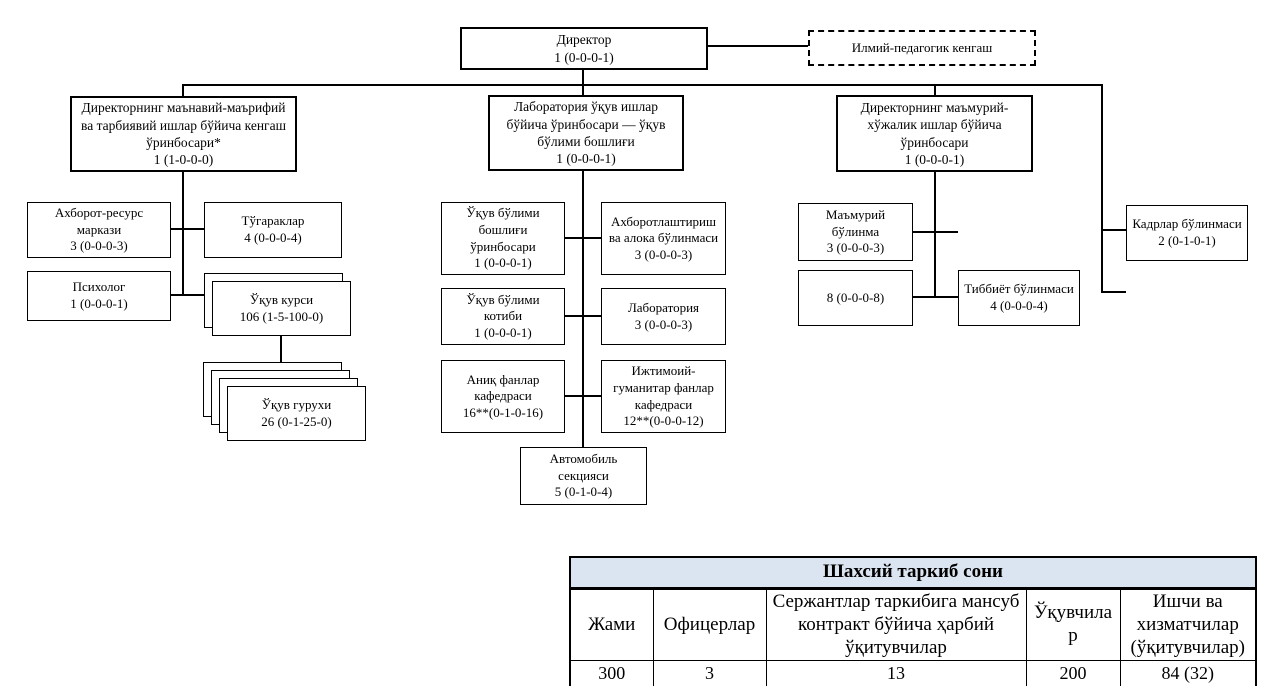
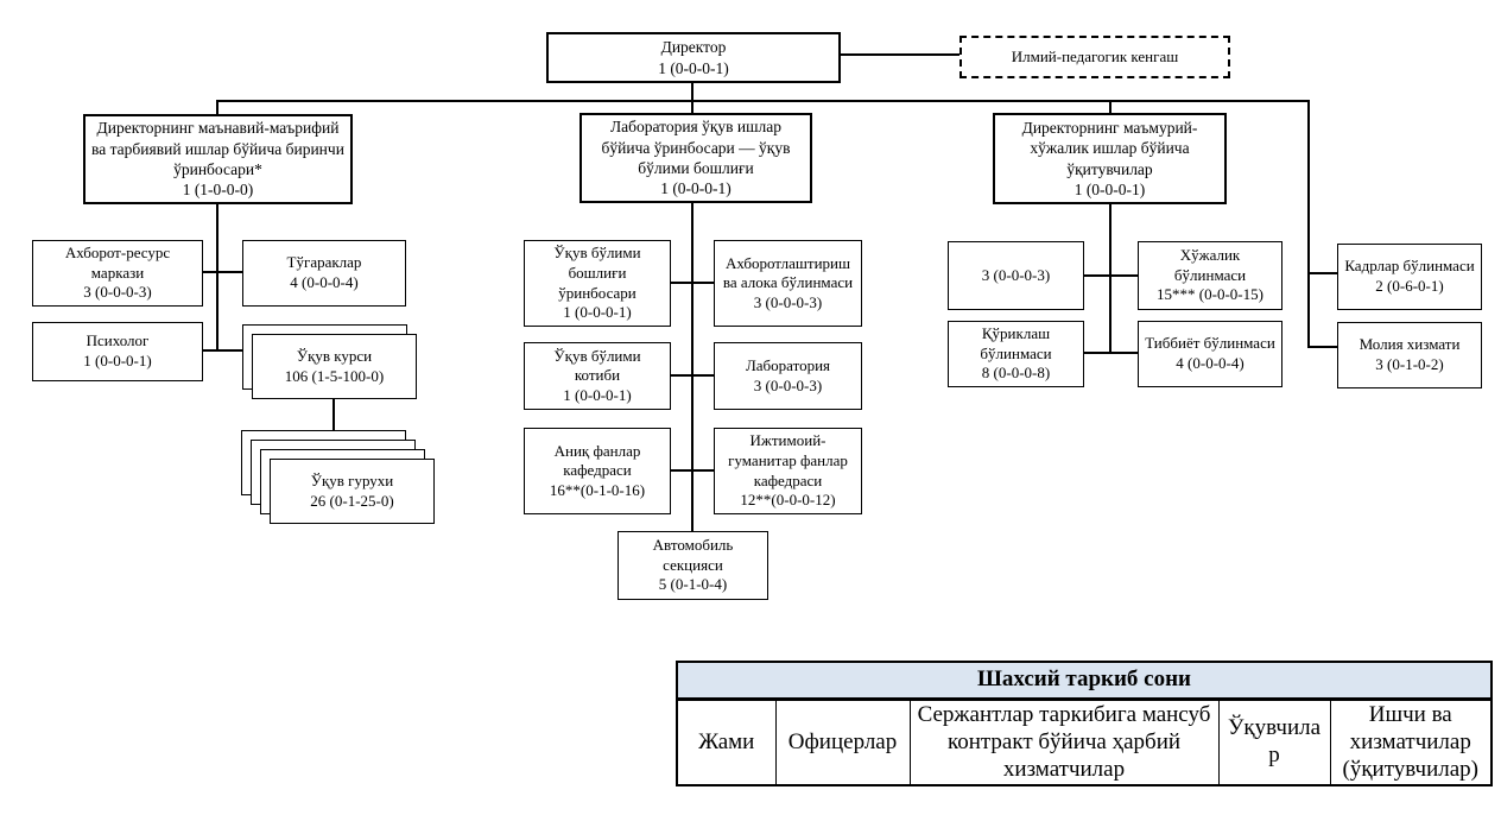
  Директор
  1 (0-0-0-1)
  Илмий-педагогик кенгаш
- Директорнинг маънавий-маърифий ва тарбиявий ишлар бўйича кенгаш ўринбосари*
+ Директорнинг маънавий-маърифий ва тарбиявий ишлар бўйича биринчи ўринбосари*
  1 (1-0-0-0)
  Лаборатория ўқув ишлар бўйича ўринбосари — ўқув бўлими бошлиғи
  1 (0-0-0-1)
- Директорнинг маъмурий-хўжалик ишлар бўйича ўринбосари
+ Директорнинг маъмурий-хўжалик ишлар бўйича ўқитувчилар
  1 (0-0-0-1)
  Ахборот-ресурс маркази
  3 (0-0-0-3)
  Тўгараклар
  4 (0-0-0-4)
  Психолог
  1 (0-0-0-1)
  Ўқув курси
  106 (1-5-100-0)
  Ўқув гурухи
  26 (0-1-25-0)
  Ўқув бўлими бошлиғи ўринбосари
  1 (0-0-0-1)
  Ахборотлаштириш ва алока бўлинмаси
  3 (0-0-0-3)
  Ўқув бўлими котиби
  1 (0-0-0-1)
  Лаборатория
  3 (0-0-0-3)
  Аниқ фанлар кафедраси
  16**(0-1-0-16)
  Ижтимоий-гуманитар фанлар кафедраси
  12**(0-0-0-12)
  Автомобиль секцияси
  5 (0-1-0-4)
- Маъмурий бўлинма
  3 (0-0-0-3)
+ Хўжалик бўлинмаси
+ 15*** (0-0-0-15)
+ Қўриклаш бўлинмаси
  8 (0-0-0-8)
  Тиббиёт бўлинмаси
  4 (0-0-0-4)
  Кадрлар бўлинмаси
- 2 (0-1-0-1)
+ 2 (0-6-0-1)
+ Молия хизмати
+ 3 (0-1-0-2)
  Шахсий таркиб сони
- Жами	Офицерлар	Сержантлар таркибига мансуб контракт бўйича ҳарбий ўқитувчилар	Ўқувчилар	Ишчи ва хизматчилар (ўқитувчилар)
+ Жами	Офицерлар	Сержантлар таркибига мансуб контракт бўйича ҳарбий хизматчилар	Ўқувчилар	Ишчи ва хизматчилар (ўқитувчилар)
- 300	3	13	200	84 (32)
